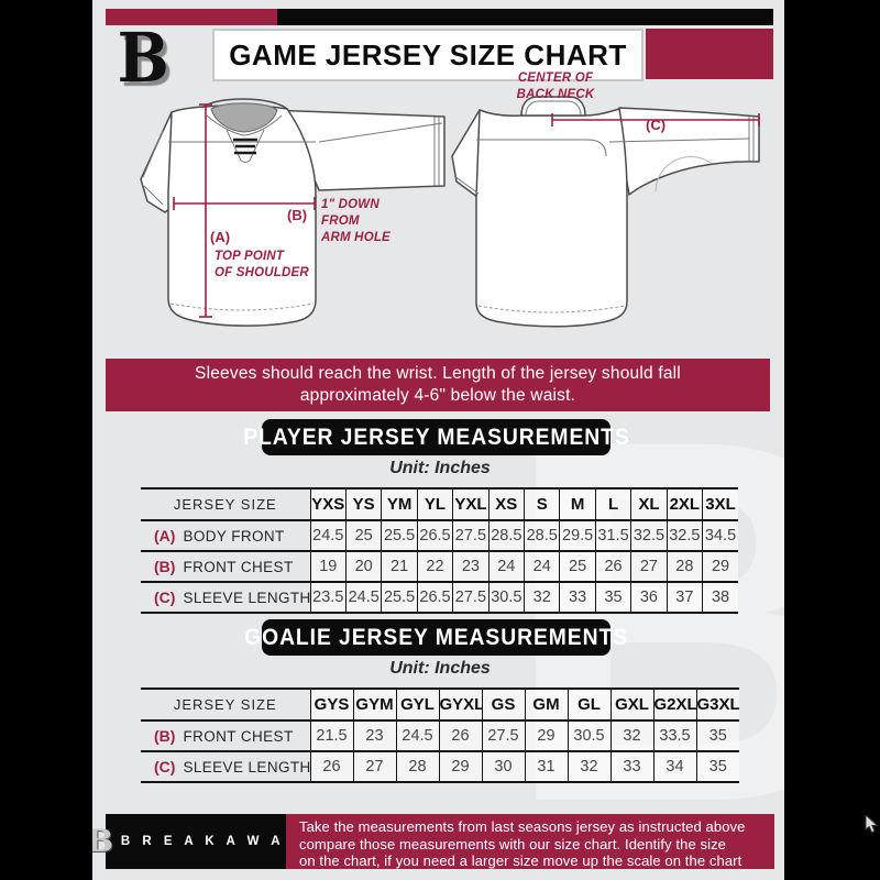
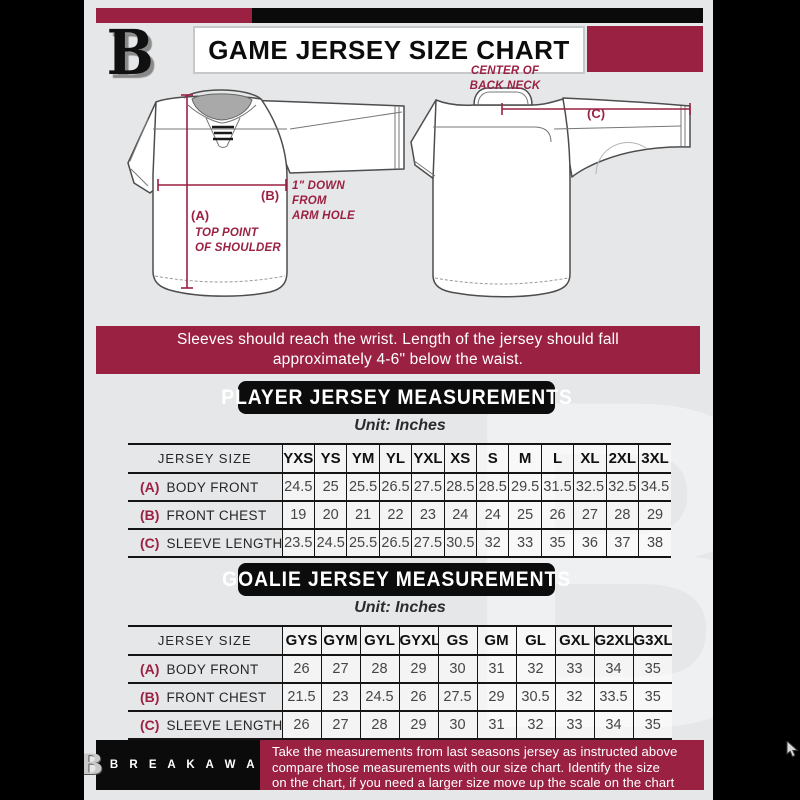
  B
  B
  GAME JERSEY SIZE CHART
  (A)
  TOP POINT
  OF SHOULDER
  (B)
  1" DOWN
  FROM
  ARM HOLE
  (C)
  CENTER OF
  BACK NECK
  Sleeves should reach the wrist. Length of the jersey should fall
  approximately 4-6" below the waist.
  PLAYER JERSEY MEASUREMENTS
  Unit: Inches
  JERSEY SIZE	YXS	YS	YM	YL	YXL	XS	S	M	L	XL	2XL	3XL
  (A) BODY FRONT	24.5	25	25.5	26.5	27.5	28.5	28.5	29.5	31.5	32.5	32.5	34.5
  (B) FRONT CHEST	19	20	21	22	23	24	24	25	26	27	28	29
  (C) SLEEVE LENGTH	23.5	24.5	25.5	26.5	27.5	30.5	32	33	35	36	37	38
  GOALIE JERSEY MEASUREMENTS
  Unit: Inches
  JERSEY SIZE	GYS	GYM	GYL	GYXL	GS	GM	GL	GXL	G2XL	G3XL
+ (A) BODY FRONT	26	27	28	29	30	31	32	33	34	35
  (B) FRONT CHEST	21.5	23	24.5	26	27.5	29	30.5	32	33.5	35
  (C) SLEEVE LENGTH	26	27	28	29	30	31	32	33	34	35
  B
  B R E A K A W A
  Take the measurements from last seasons jersey as instructed above
  compare those measurements with our size chart. Identify the size
  on the chart, if you need a larger size move up the scale on the chart
